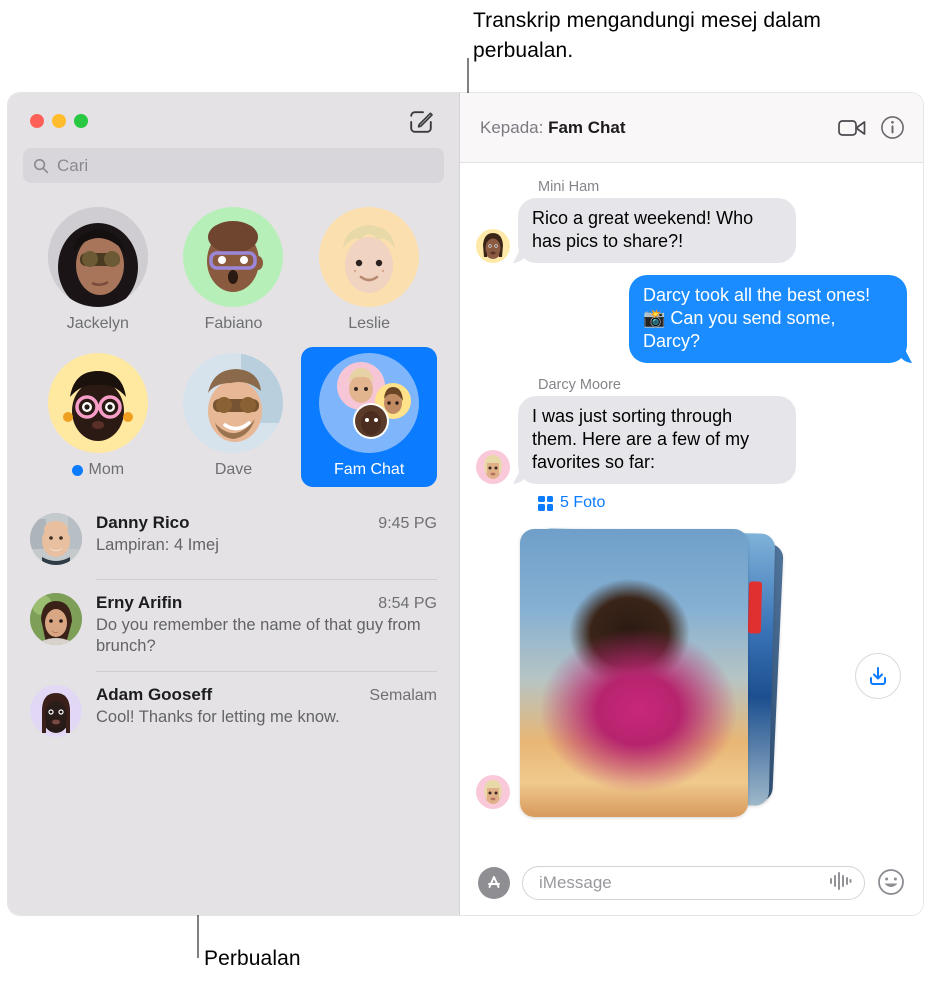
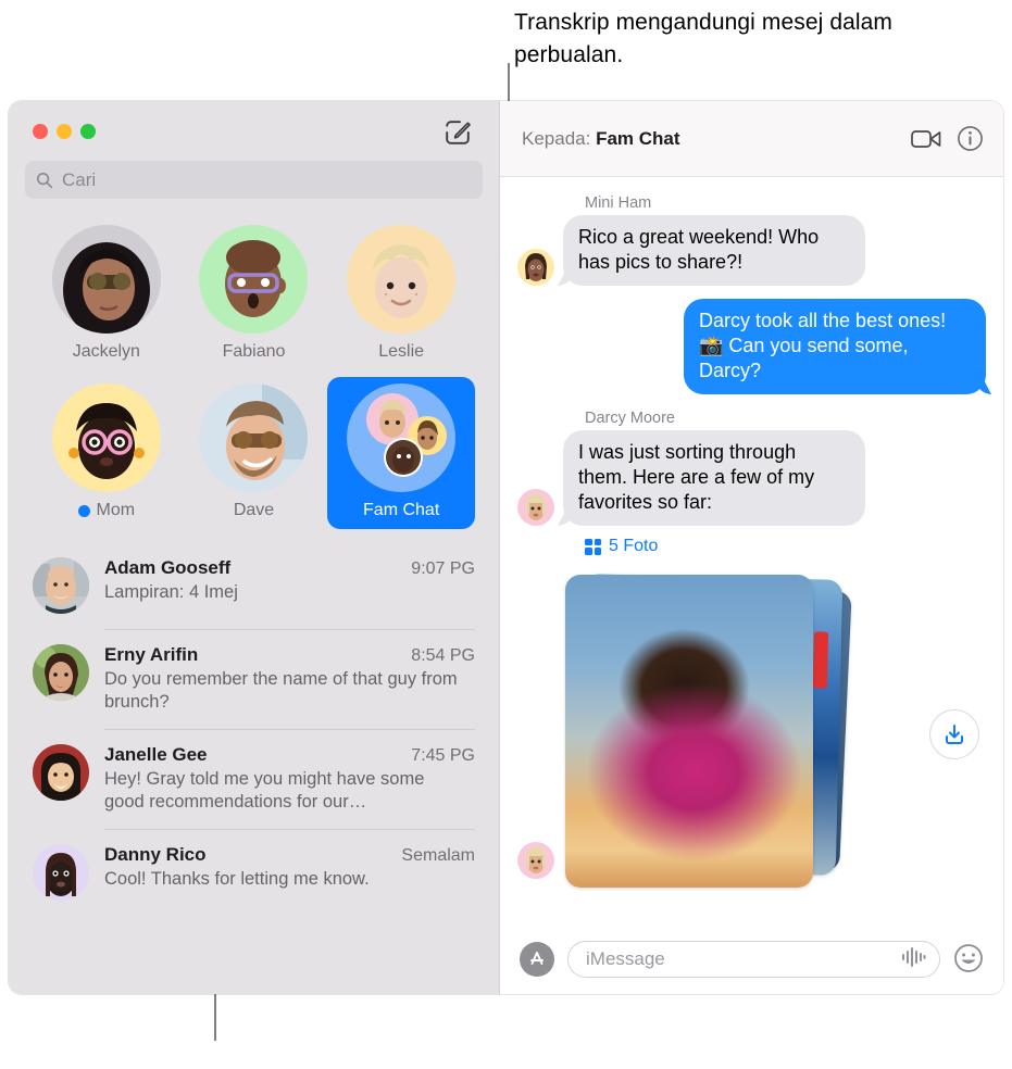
  Transkrip mengandungi mesej dalam perbualan.
- Perbualan
  Cari
  Jackelyn
  Fabiano
  Leslie
  Mom
  Dave
  Fam Chat
- Danny Rico
+ Adam Gooseff
- 9:45 PG
+ 9:07 PG
  Lampiran: 4 Imej
  Erny Arifin
  8:54 PG
  Do you remember the name of that guy from brunch?
+ Janelle Gee
+ 7:45 PG
+ Hey! Gray told me you might have some good recommendations for our…
- Adam Gooseff
+ Danny Rico
  Semalam
  Cool! Thanks for letting me know.
  Kepada: Fam Chat
  Mini Ham
  Rico a great weekend! Who has pics to share?!
  Darcy took all the best ones! 📸 Can you send some, Darcy?
  Darcy Moore
  I was just sorting through them. Here are a few of my favorites so far:
  5 Foto
  iMessage
